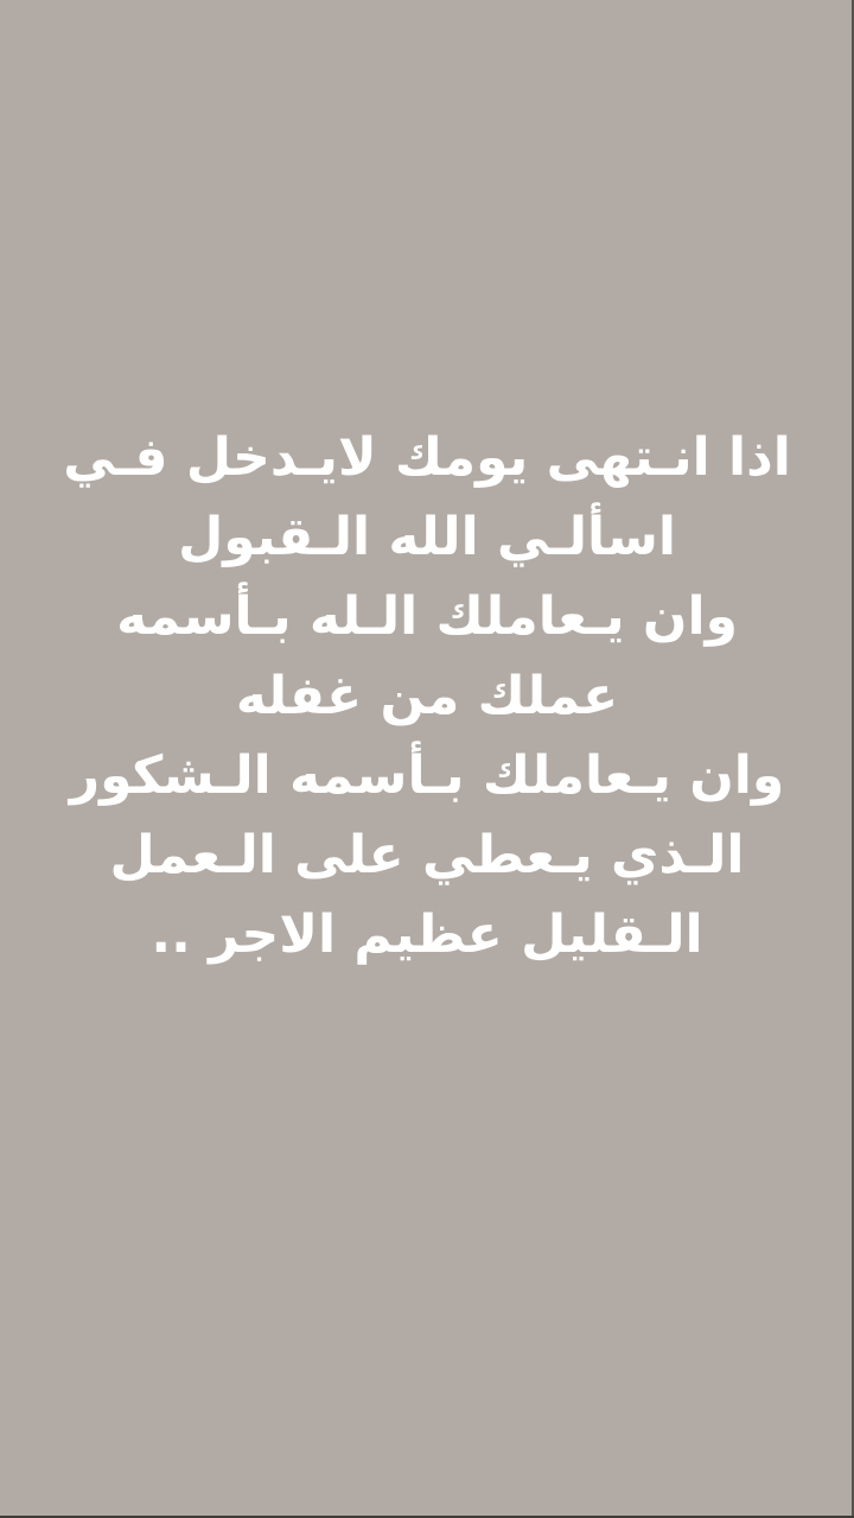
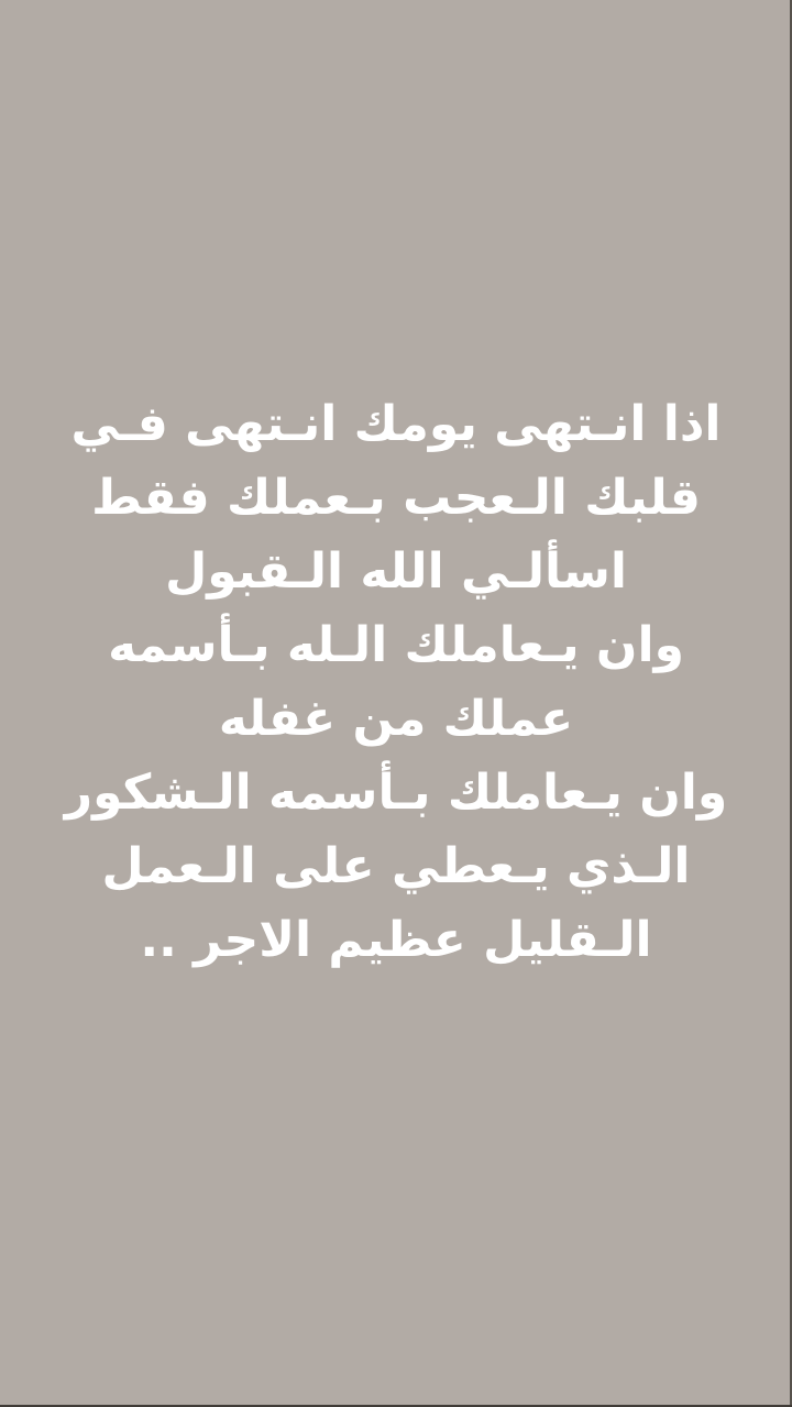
- اذا انـتهى يومك لايـدخل فـي
+ اذا انـتهى يومك انـتهى فـي
+ قلبك الـعجب بـعملك فقط
  اسألـي الله الـقبول
  وان يـعاملك الـله بـأسمه
  عملك من غفله
  وان يـعاملك بـأسمه الـشكور
  الـذي يـعطي على الـعمل
  الـقليل عظيم الاجر ..
